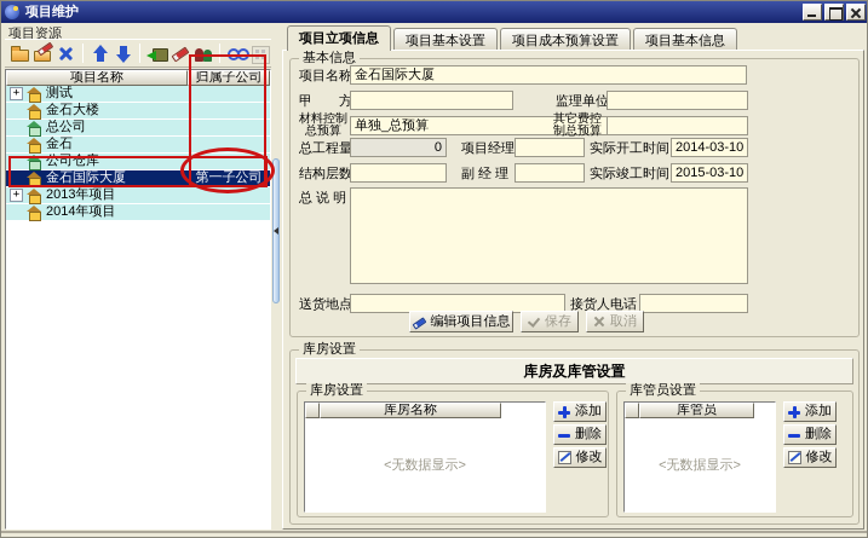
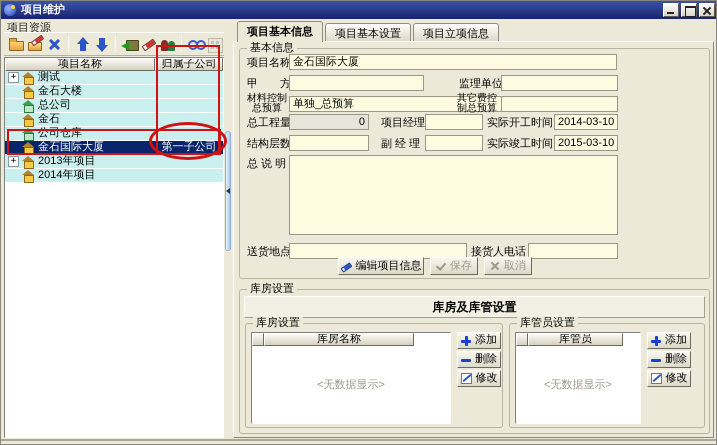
  项目维护
  项目资源
  项目名称
  归属子公司
  +
  测试
  金石大楼
  总公司
  金石
  公司仓库
  金石国际大厦
  第一子公司
  +
  2013年项目
  2014年项目
- 项目立项信息
+ 项目基本信息
  项目基本设置
- 项目成本预算设置
- 项目基本信息
+ 项目立项信息
  基本信息
  项目名称
  金石国际大厦
  甲 方
  监理单位
  材料控制
  总预算
  单独_总预算
  其它费控
  制总预算
  总工程量
  0
  项目经理
  实际开工时间
  2014-03-10
  结构层数
  副 经 理
  实际竣工时间
  2015-03-10
  总 说 明
  送货地点
  接货人电话
  编辑项目信息
  保存
  取消
  库房设置
  库房及库管设置
  库房设置
  库房名称
  <无数据显示>
  添加
  删除
  修改
  库管员设置
  库管员
  <无数据显示>
  添加
  删除
  修改
